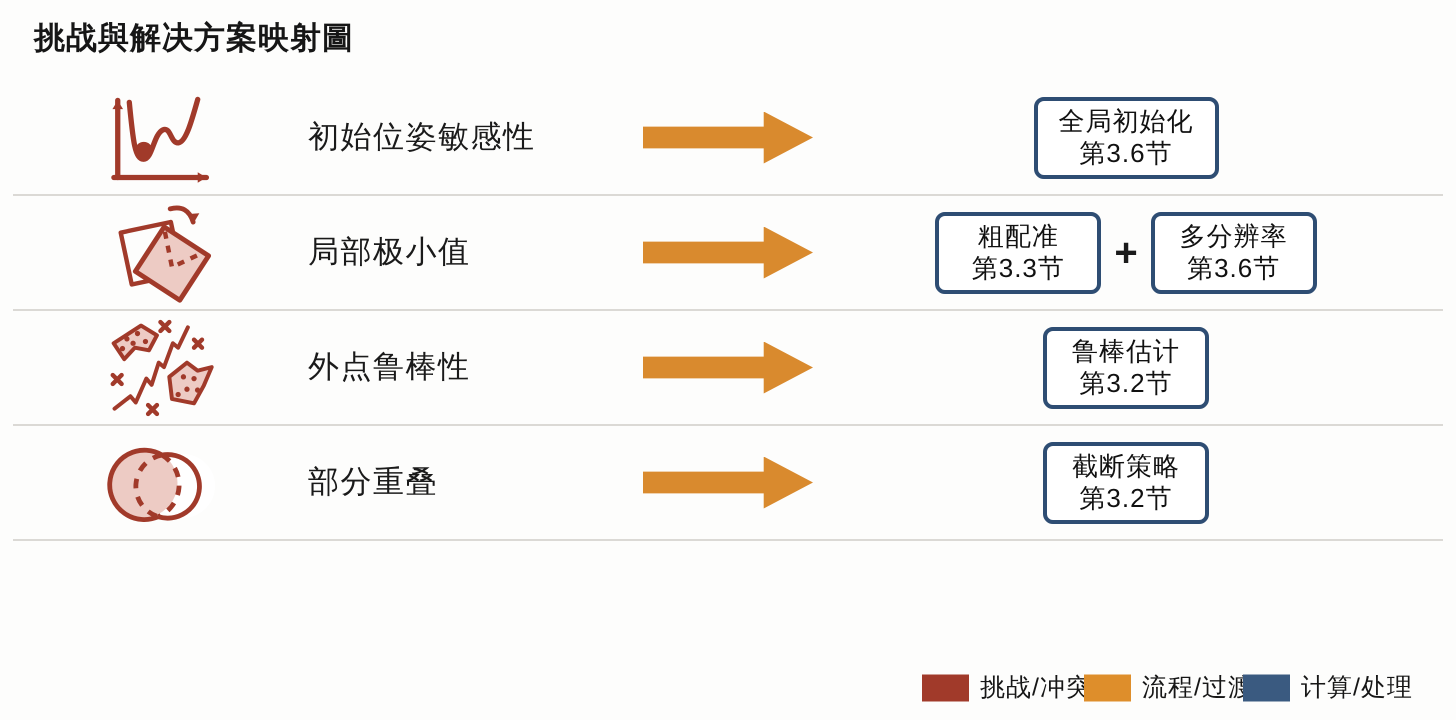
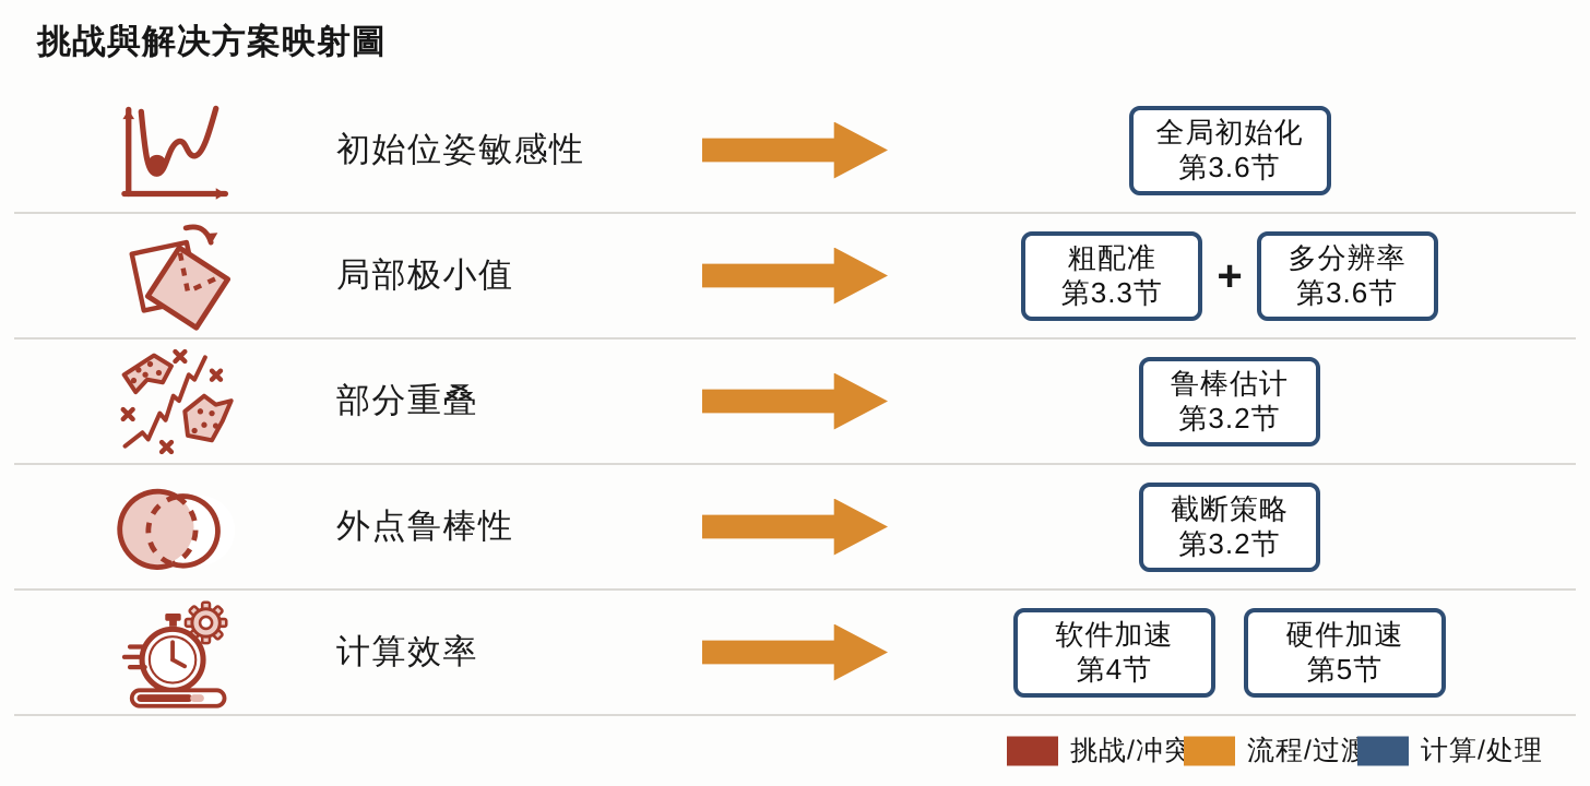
  挑战與解决方案映射圖
  初始位姿敏感性
  全局初始化
  第3.6节
  局部极小值
  粗配准
  第3.3节
  +
  多分辨率
  第3.6节
- 外点鲁棒性
+ 部分重叠
  鲁棒估计
  第3.2节
- 部分重叠
+ 外点鲁棒性
  截断策略
  第3.2节
+ 计算效率
+ 软件加速
+ 第4节
+ 硬件加速
+ 第5节
  挑战/冲突
  流程/过渡
  计算/处理
